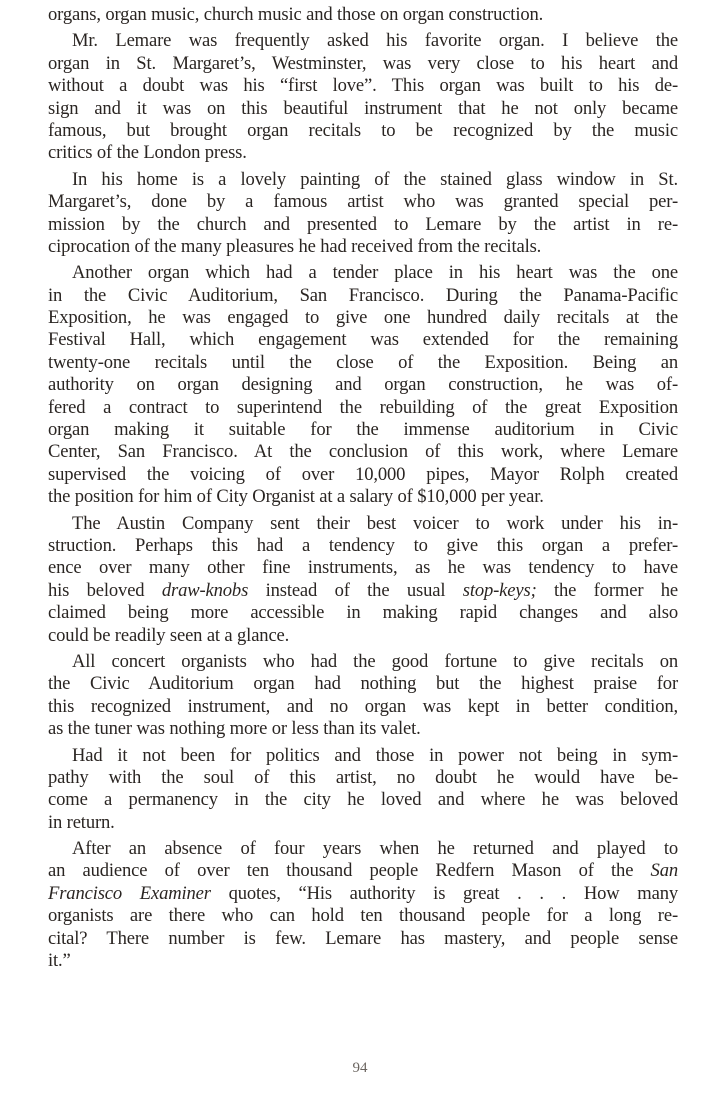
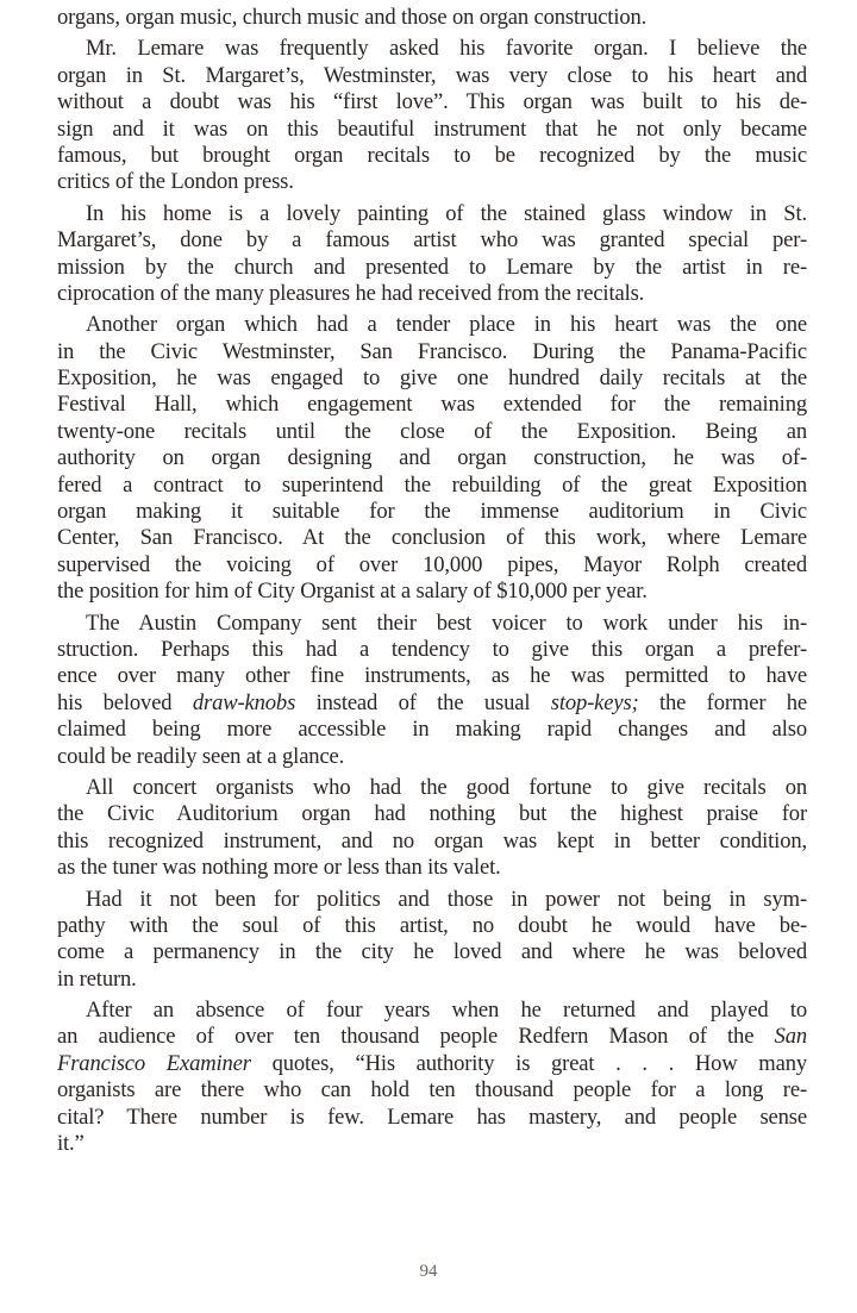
  organs, organ music, church music and those on organ construction.
  Mr. Lemare was frequently asked his favorite organ. I believe the
  organ in St. Margaret’s, Westminster, was very close to his heart and
  without a doubt was his “first love”. This organ was built to his de-
  sign and it was on this beautiful instrument that he not only became
  famous, but brought organ recitals to be recognized by the music
  critics of the London press.
  In his home is a lovely painting of the stained glass window in St.
  Margaret’s, done by a famous artist who was granted special per-
  mission by the church and presented to Lemare by the artist in re-
  ciprocation of the many pleasures he had received from the recitals.
  Another organ which had a tender place in his heart was the one
- in the Civic Auditorium, San Francisco. During the Panama-Pacific
+ in the Civic Westminster, San Francisco. During the Panama-Pacific
  Exposition, he was engaged to give one hundred daily recitals at the
  Festival Hall, which engagement was extended for the remaining
  twenty-one recitals until the close of the Exposition. Being an
  authority on organ designing and organ construction, he was of-
  fered a contract to superintend the rebuilding of the great Exposition
  organ making it suitable for the immense auditorium in Civic
  Center, San Francisco. At the conclusion of this work, where Lemare
  supervised the voicing of over 10,000 pipes, Mayor Rolph created
  the position for him of City Organist at a salary of $10,000 per year.
  The Austin Company sent their best voicer to work under his in-
  struction. Perhaps this had a tendency to give this organ a prefer-
- ence over many other fine instruments, as he was tendency to have
+ ence over many other fine instruments, as he was permitted to have
  his beloved draw-knobs instead of the usual stop-keys; the former he
  claimed being more accessible in making rapid changes and also
  could be readily seen at a glance.
  All concert organists who had the good fortune to give recitals on
  the Civic Auditorium organ had nothing but the highest praise for
  this recognized instrument, and no organ was kept in better condition,
  as the tuner was nothing more or less than its valet.
  Had it not been for politics and those in power not being in sym-
  pathy with the soul of this artist, no doubt he would have be-
  come a permanency in the city he loved and where he was beloved
  in return.
  After an absence of four years when he returned and played to
  an audience of over ten thousand people Redfern Mason of the San
  Francisco Examiner quotes, “His authority is great . . . How many
  organists are there who can hold ten thousand people for a long re-
  cital? There number is few. Lemare has mastery, and people sense
  it.”
  94
